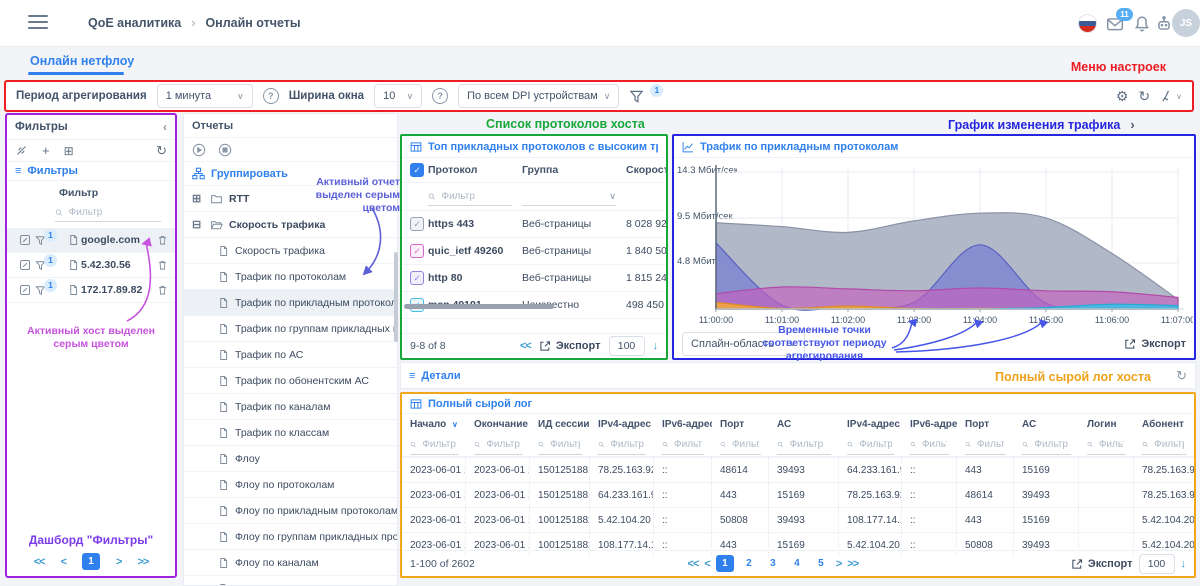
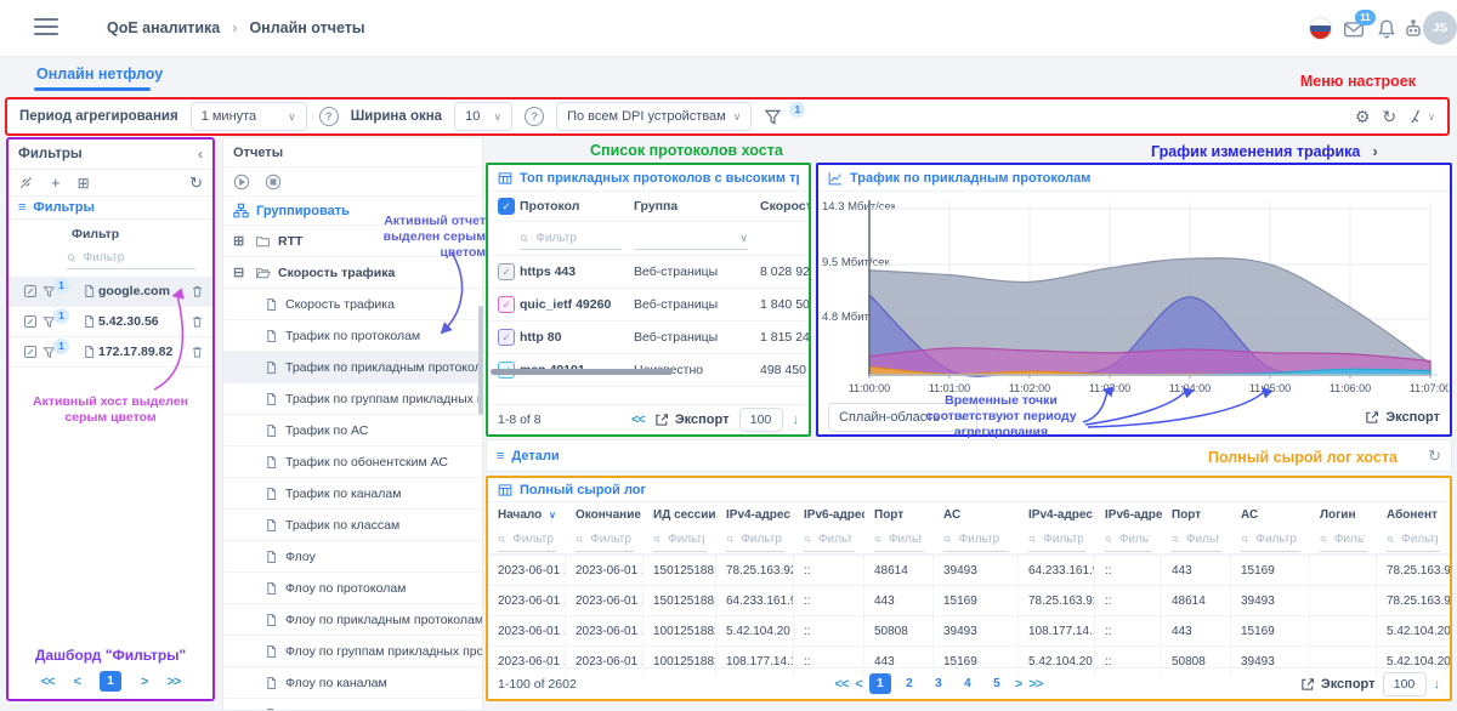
  QoE аналитика
  ›
  Онлайн отчеты
  11
  JS
  Онлайн нетфлоу
  Период агрегирования
  1 минута
  ∨
  ?
  Ширина окна
  10
  ∨
  ?
  По всем DPI устройствам
  ∨
  1
  ⚙
  ↻
  ∨
  Меню настроек
  Фильтры
  ‹
  +
  ⊞
  ↻
  ≡
  Фильтры
  Фильтр
  Фильтр
  1
  google.com
  1
  5.42.30.56
  1
  172.17.89.82
  Активный хост выделен серым цветом
  Дашборд "Фильтры"
  <<
  <
  1
  >
  >>
  Отчеты
  Группировать
  ⊞
  RTT
  ⊟
  Скорость трафика
  Скорость трафика
  Трафик по протоколам
  Трафик по прикладным протоко
  Трафик по группам прикладных
  Трафик по АС
  Трафик по обонентским АС
  Трафик по каналам
  Трафик по классам
  Флоу
  Флоу по протоколам
  Флоу по прикладным протоколам
  Флоу по группам прикладных про
  Флоу по каналам
  Активный отчет выделен серым цетом
  Список протоколов хоста
  Топ прикладных протоколов с высоким т
  ✓
  Протокол
  Группа
  Скорос
  Фильтр
  ∨
  ✓
  https 443
  Веб-страницы
  8 028 92
  ✓
  quic_ietf 49260
  Веб-страницы
  1 840 50
  ✓
  http 80
  Веб-страницы
  1 815 24
  498 450
- 9-8 of 8
+ 1-8 of 8
  <<
  Экспорт
  100
  ↓
  График изменения трафика
  ›
  Трафик по прикладным протоколам
  14.3 Мбит/сек
  9.5 Мбит/сек
  11:00:00
  11:01:00
  11:02:00
  11:03:00
  11:04:00
  11:05:00
  11:06:00
  11:07:00
  Сплайн-область
  ∨
  Экспорт
  Временные точки соответствуют периоду агрегирования
  ≡
  Детали
  ↻
  Полный сырой лог хоста
  Полный сырой лог
  Начало ∨
  Окончание
  ИД сессии
  IPv4-адрес
  IPv6-адре
  Порт
  АС
  IPv4-адрес
  IPv6-адре
  Порт
  АС
  Логин
  Абонент
  Фильтр
  Фильтр
  Фильт
  Фильтр
  Фильт
  Фильт
  Фильтр
  Фильтр
  Фильт
  Фильтр
  Фильт
  2023-06-01
  2023-06-01
  78.25.163.92
  ::
  48614
  39493
  64.233.161.
  ::
  443
  15169
  78.25.163.9
  2023-06-01
  2023-06-01
  64.233.161.9
  ::
  443
  15169
  78.25.163.9
  ::
  48614
  39493
  78.25.163.9
  2023-06-01
  2023-06-01
  5.42.104.20
  ::
  50808
  39493
  108.177.14.
  ::
  443
  15169
  5.42.104.20
  2023-06-01
  2023-06-01
  108.177.14.1
  ::
  443
  15169
  5.42.104.20
  ::
  50808
  39493
  5.42.104.20
  1-100 of 2602
  <<
  <
  1
  2
  3
  4
  5
  >
  >>
  Экспорт
  100
  ↓
